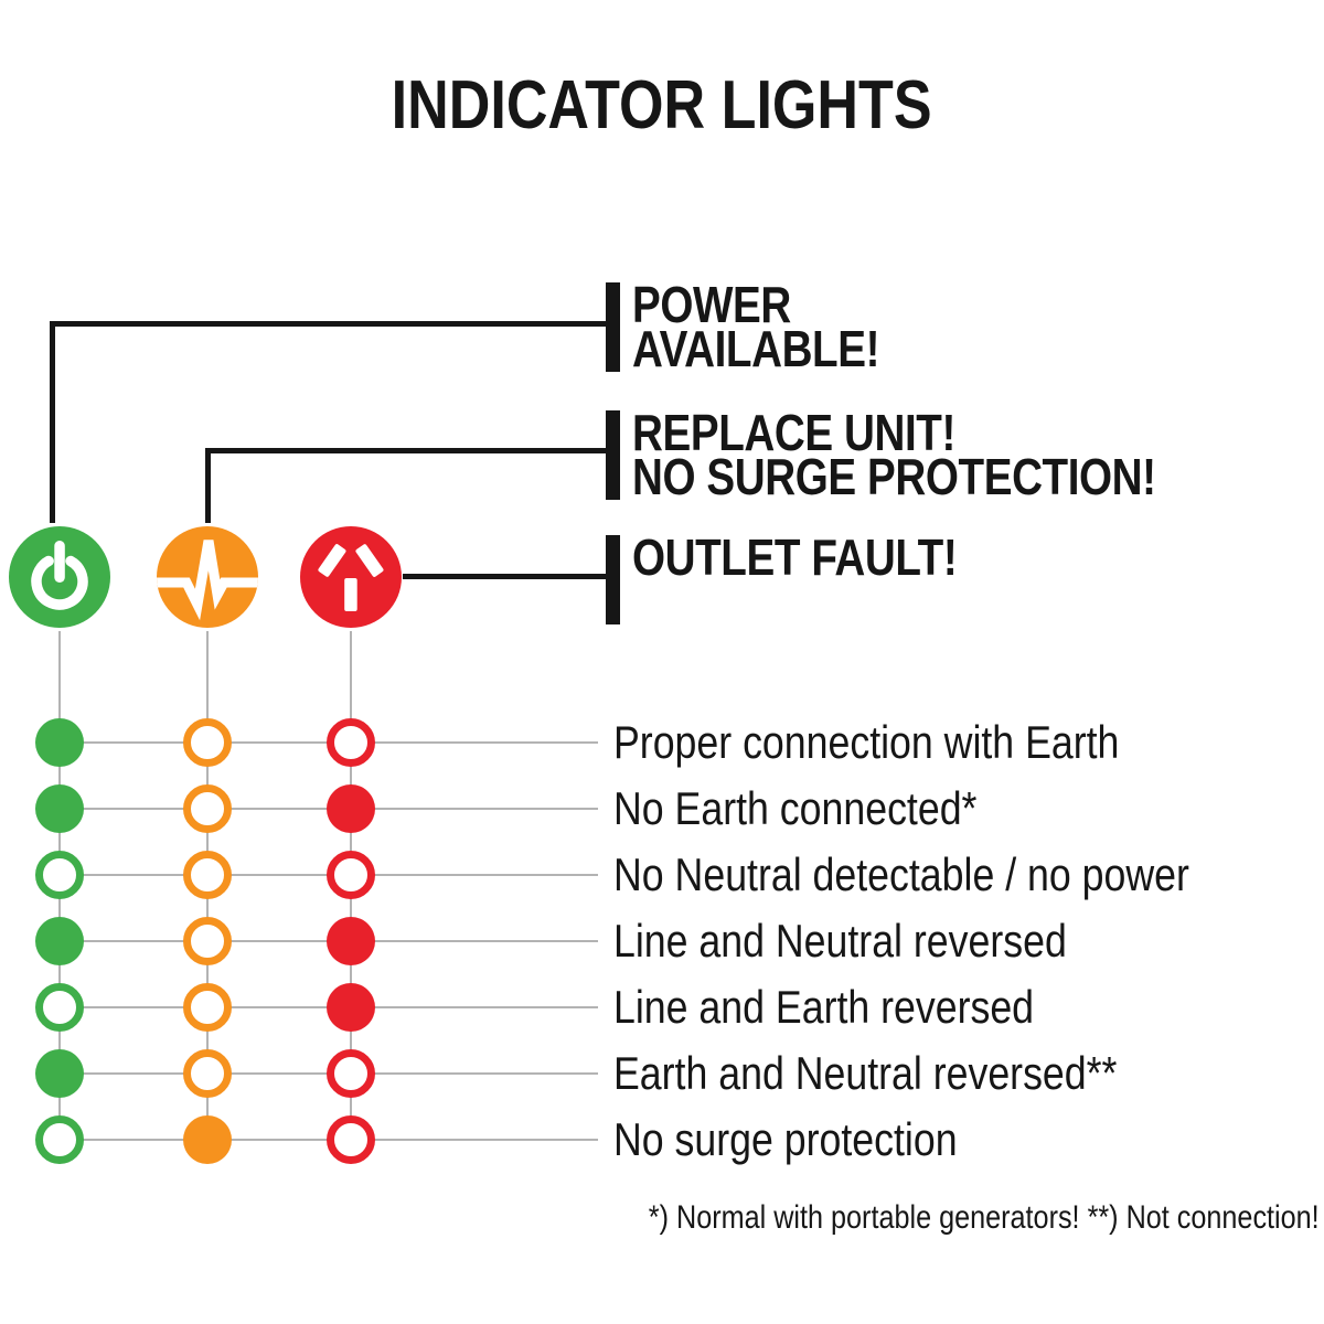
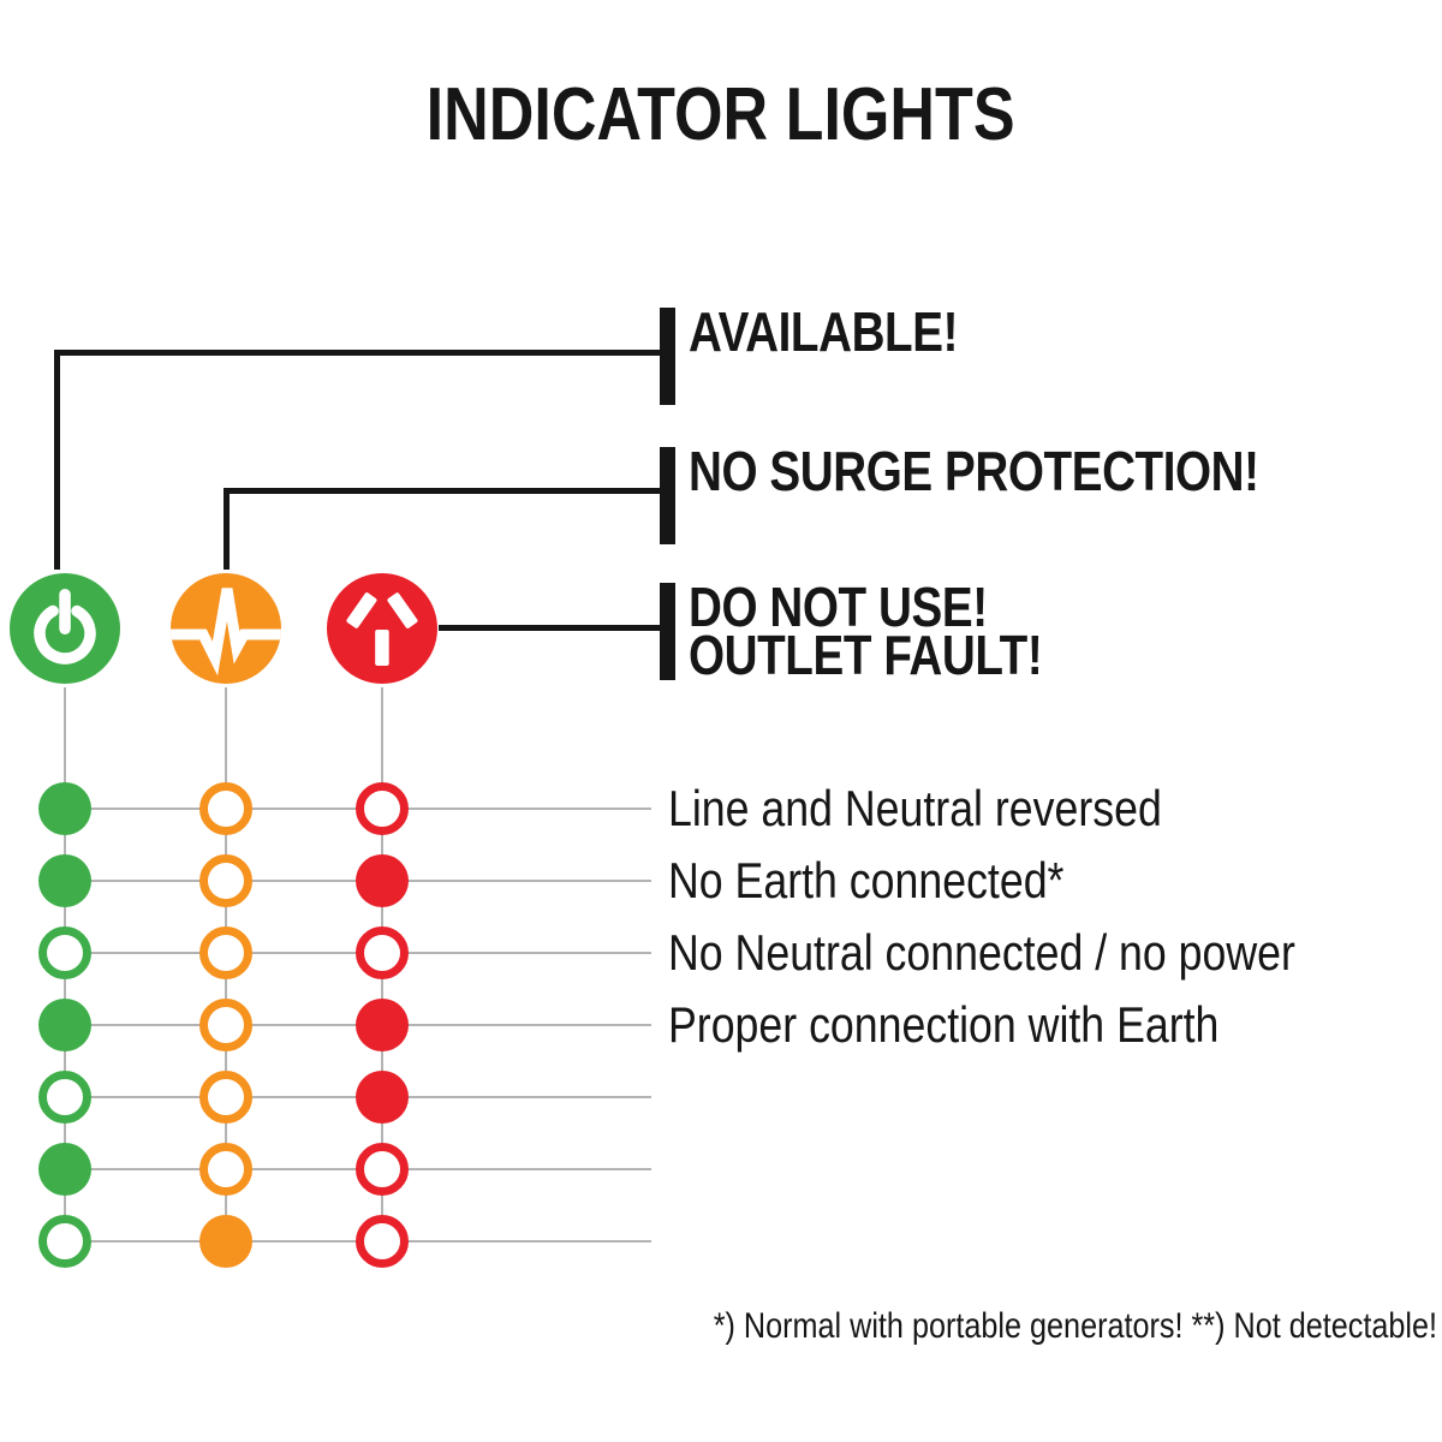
  INDICATOR LIGHTS
- POWER
  AVAILABLE!
- REPLACE UNIT!
  NO SURGE PROTECTION!
+ DO NOT USE!
  OUTLET FAULT!
- Proper connection with Earth
+ Line and Neutral reversed
  No Earth connected*
- No Neutral detectable / no power
+ No Neutral connected / no power
- Line and Neutral reversed
+ Proper connection with Earth
- Line and Earth reversed
- Earth and Neutral reversed**
- No surge protection
- *) Normal with portable generators! **) Not connection!
+ *) Normal with portable generators! **) Not detectable!
